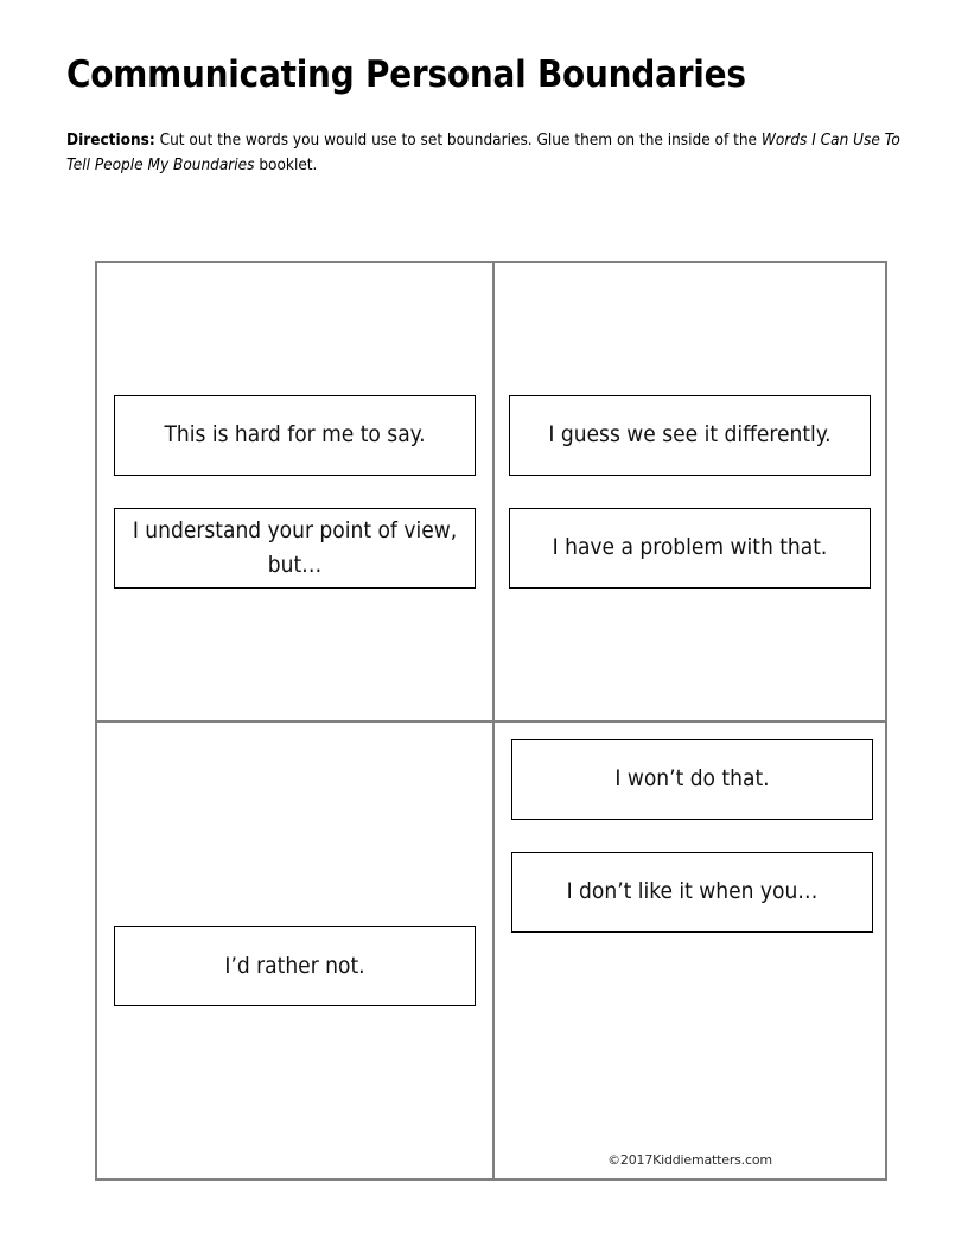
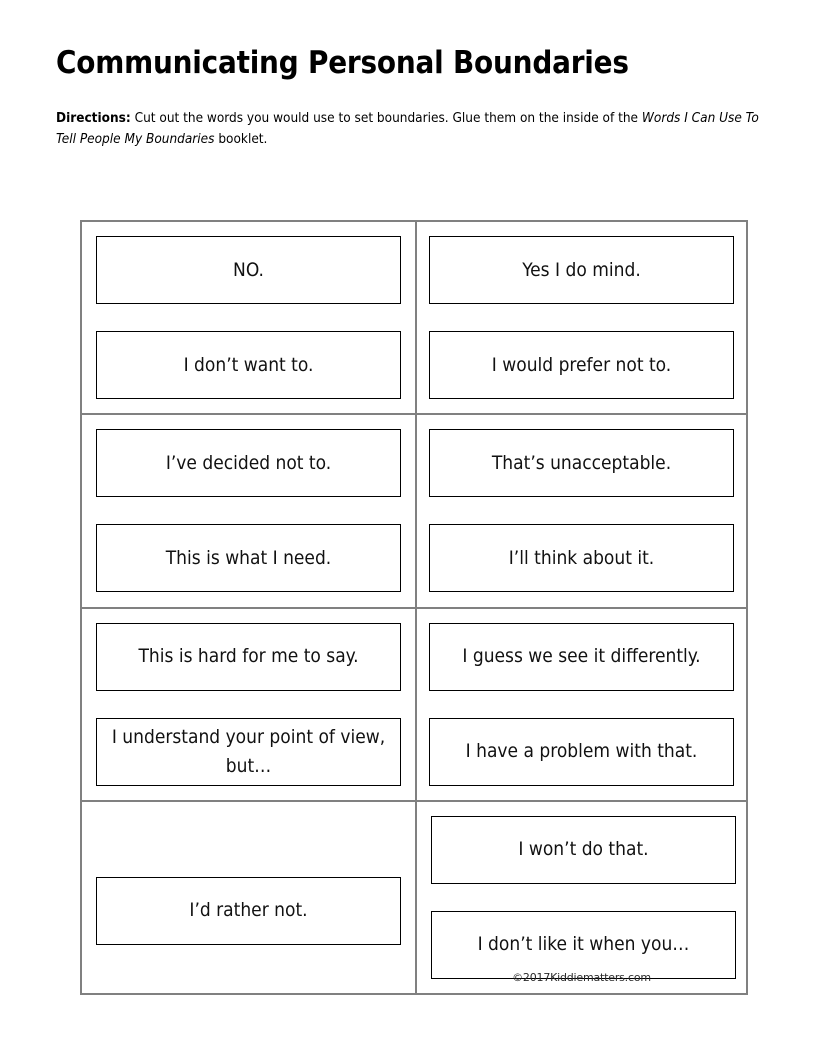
  Communicating Personal Boundaries
  Directions: Cut out the words you would use to set boundaries. Glue them on the inside of the Words I Can Use To Tell People My Boundaries booklet.
+ NO.
+ I don’t want to.
+ Yes I do mind.
+ I would prefer not to.
+ I’ve decided not to.
+ This is what I need.
+ That’s unacceptable.
+ I’ll think about it.
  This is hard for me to say.
  I understand your point of view, but…
  I guess we see it differently.
  I have a problem with that.
  I’d rather not.
  I won’t do that.
  I don’t like it when you…
  ©2017Kiddiematters.com
